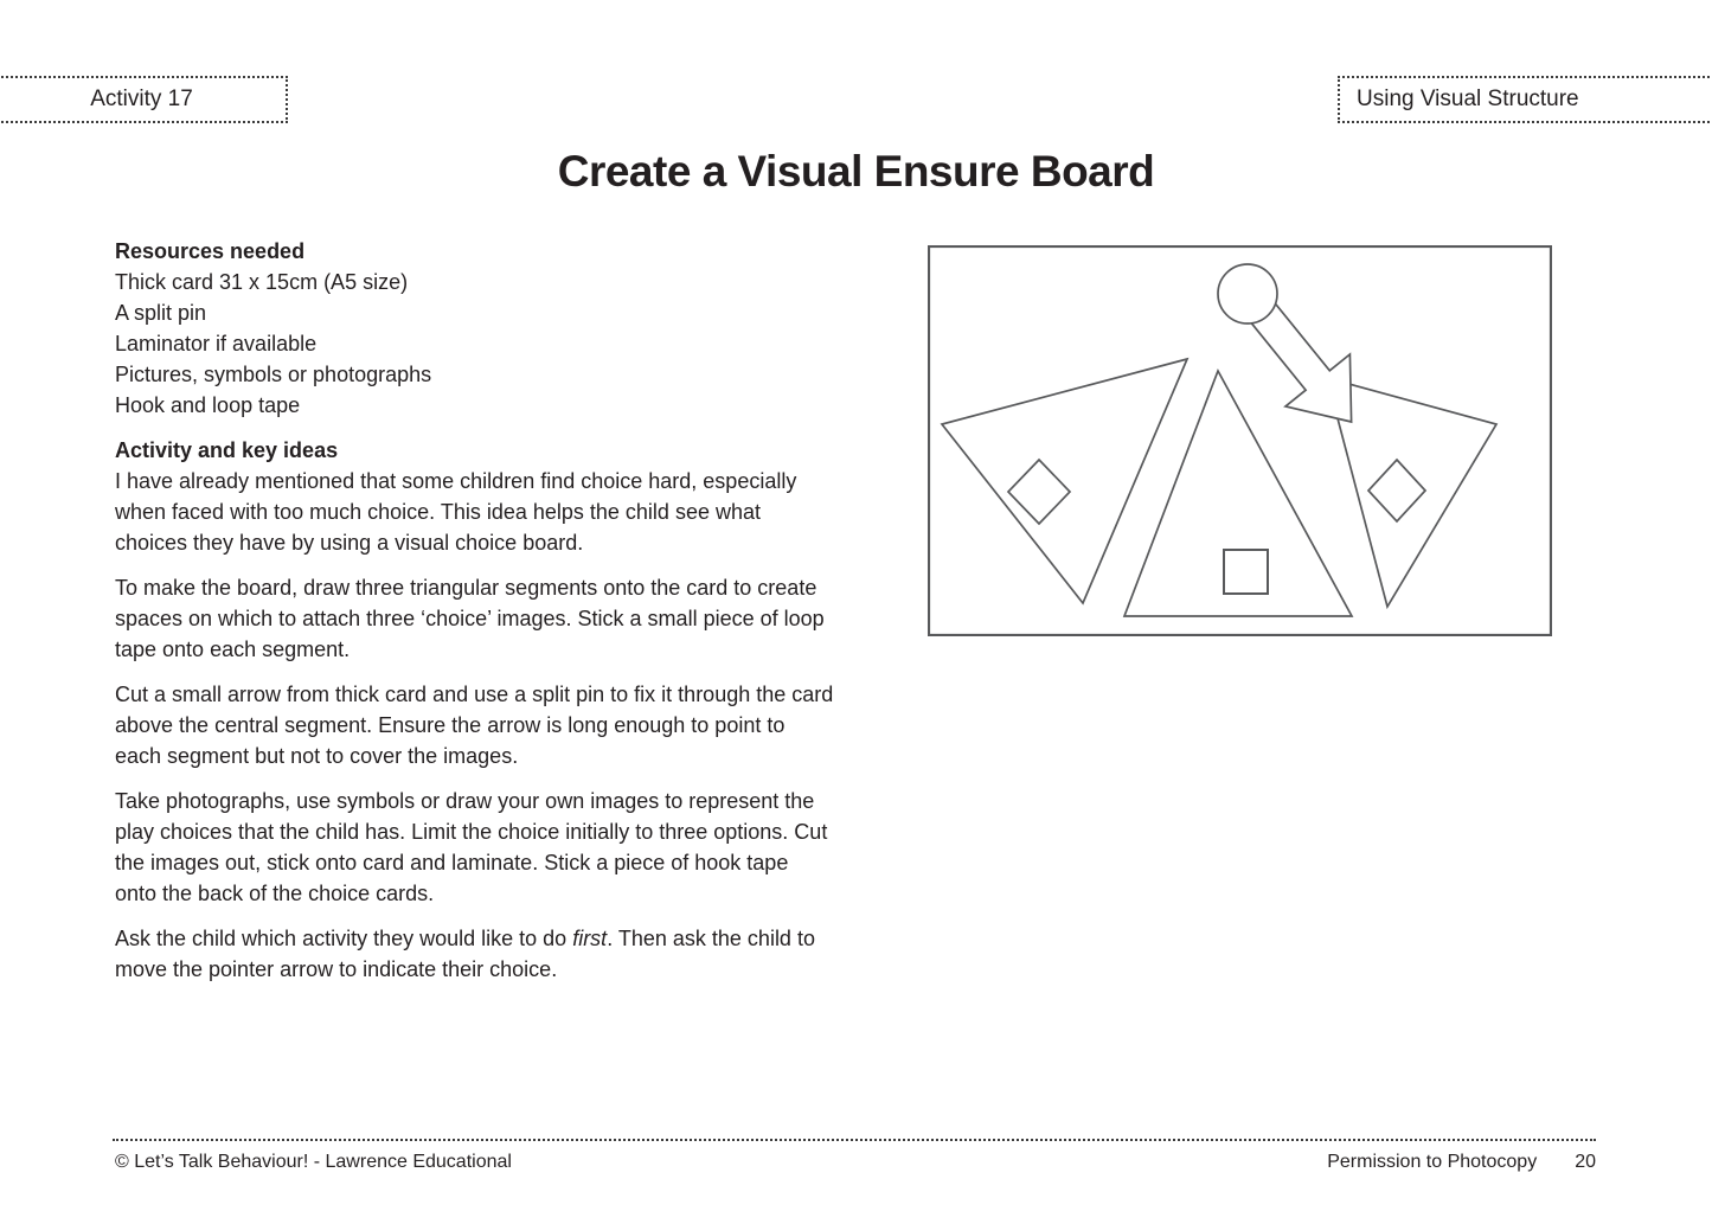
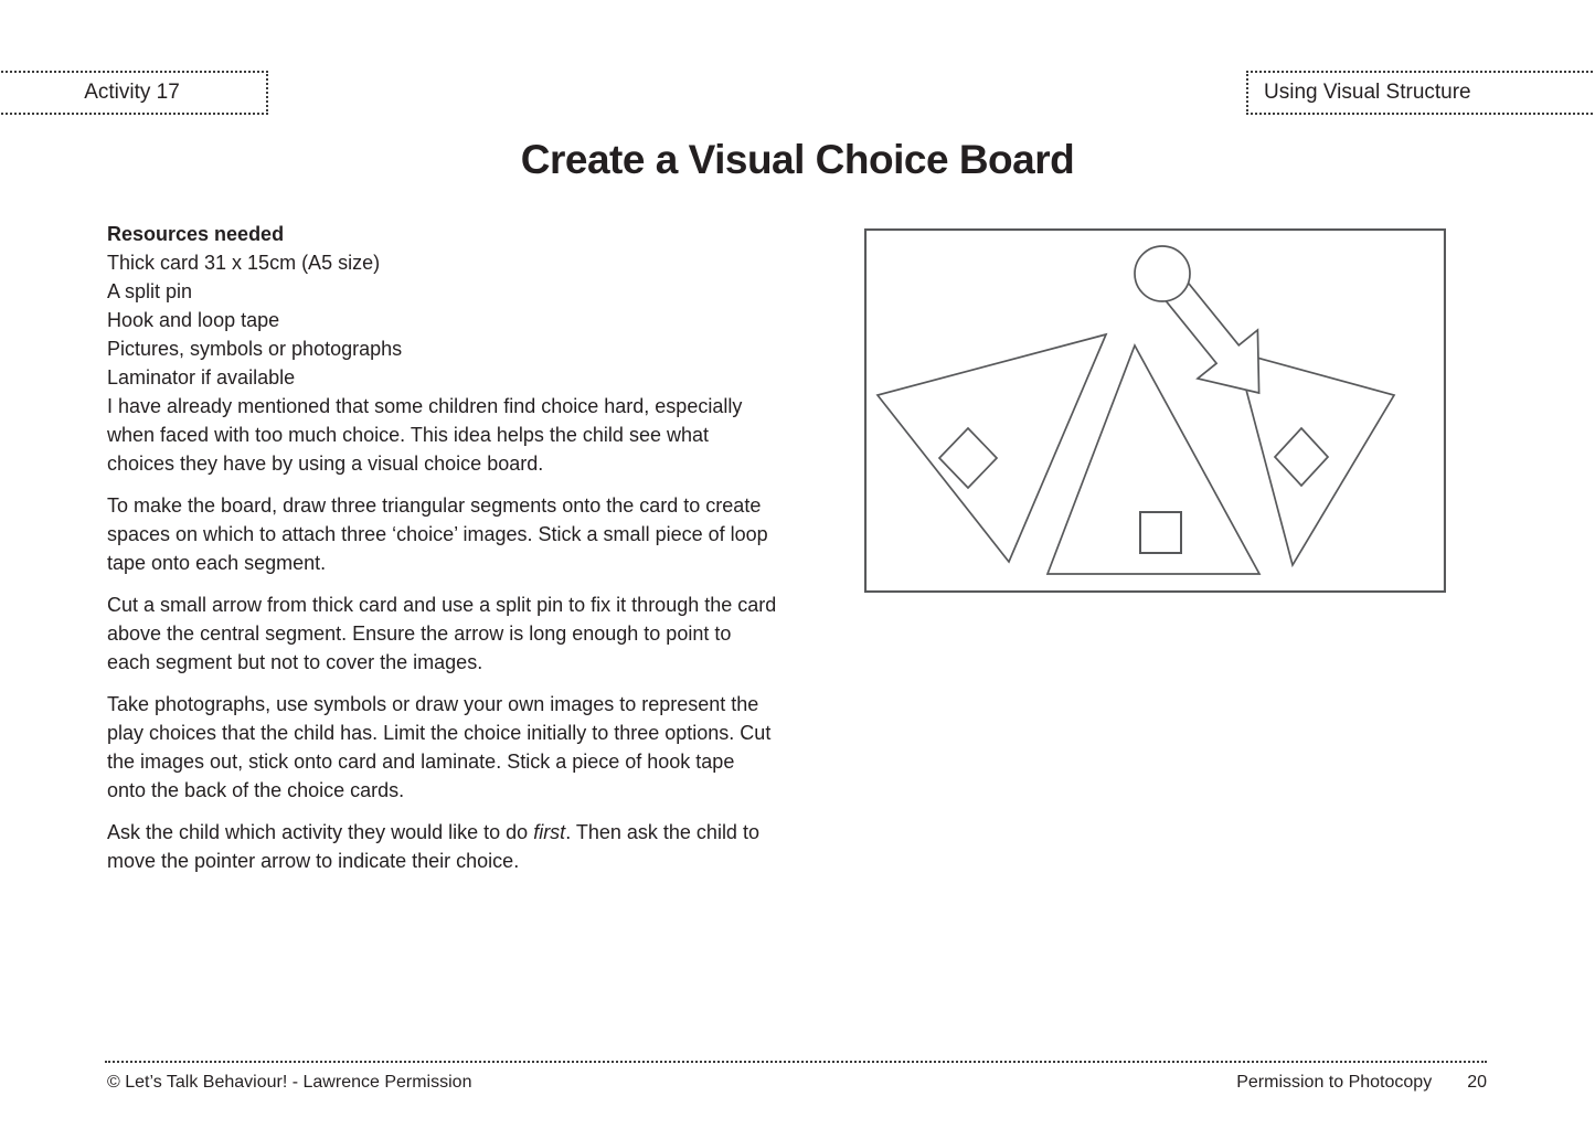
  Activity 17
  Using Visual Structure
- Create a Visual Ensure Board
+ Create a Visual Choice Board
  Resources needed
  Thick card 31 x 15cm (A5 size)
  A split pin
- Laminator if available
+ Hook and loop tape
  Pictures, symbols or photographs
- Hook and loop tape
+ Laminator if available
- Activity and key ideas
  I have already mentioned that some children find choice hard, especially when faced with too much choice. This idea helps the child see what choices they have by using a visual choice board.
  To make the board, draw three triangular segments onto the card to create spaces on which to attach three ‘choice’ images. Stick a small piece of loop tape onto each segment.
  Cut a small arrow from thick card and use a split pin to fix it through the card above the central segment. Ensure the arrow is long enough to point to each segment but not to cover the images.
  Take photographs, use symbols or draw your own images to represent the play choices that the child has. Limit the choice initially to three options. Cut the images out, stick onto card and laminate. Stick a piece of hook tape onto the back of the choice cards.
  Ask the child which activity they would like to do first. Then ask the child to move the pointer arrow to indicate their choice.
- © Let’s Talk Behaviour! - Lawrence Educational
+ © Let’s Talk Behaviour! - Lawrence Permission
  Permission to Photocopy
  20
